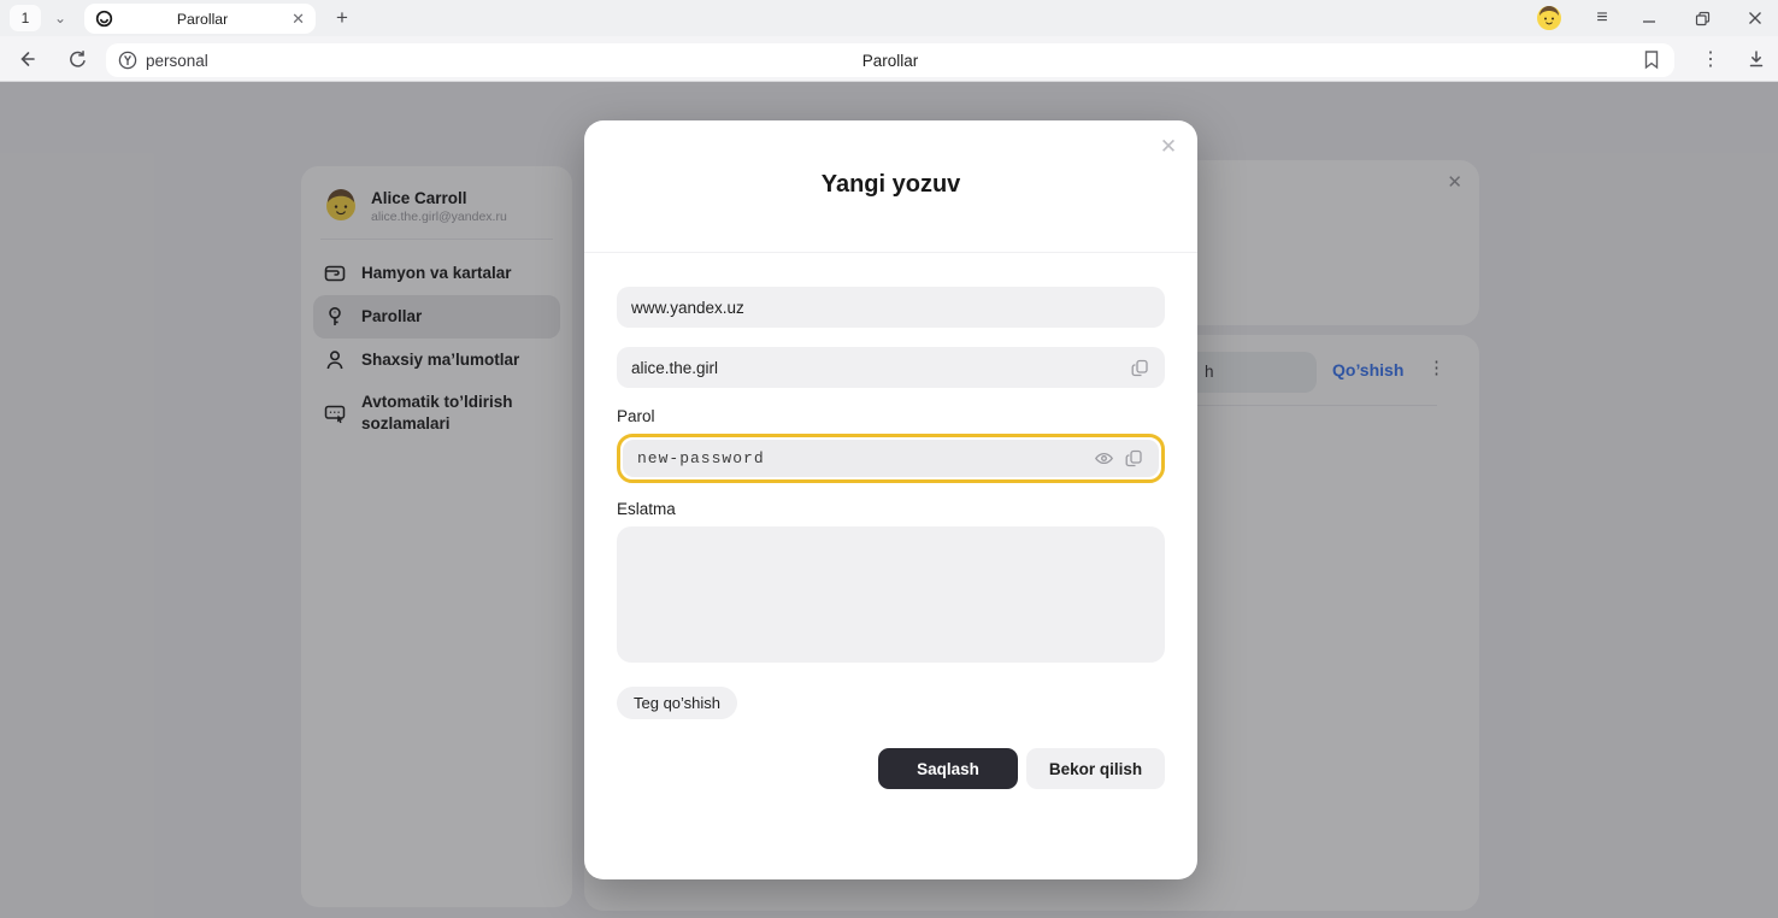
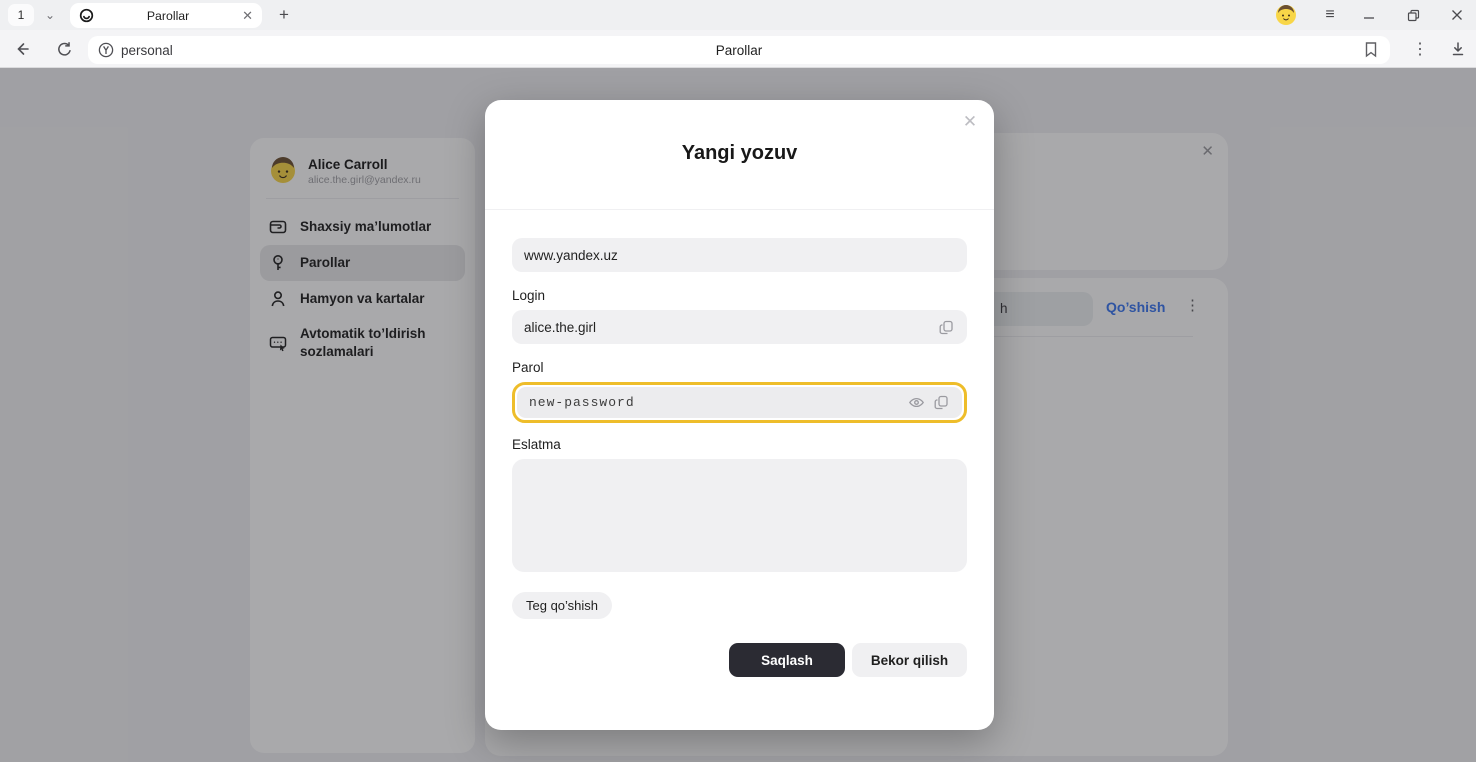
  1
  ⌄
  Parollar
  ✕
  +
  ≡
  personal
  Parollar
  ⋮
  Alice Carroll
  alice.the.girl@yandex.ru
- Hamyon va kartalar
+ Shaxsiy ma’lumotlar
  Parollar
- Shaxsiy ma’lumotlar
+ Hamyon va kartalar
  Avtomatik to’ldirish sozlamalari
  ✕
  h
  Qo’shish
  ⋮
  ✕
  Yangi yozuv
  www.yandex.uz
+ Login
  alice.the.girl
  Parol
  new-password
  Eslatma
  Teg qo’shish
  Saqlash
  Bekor qilish
